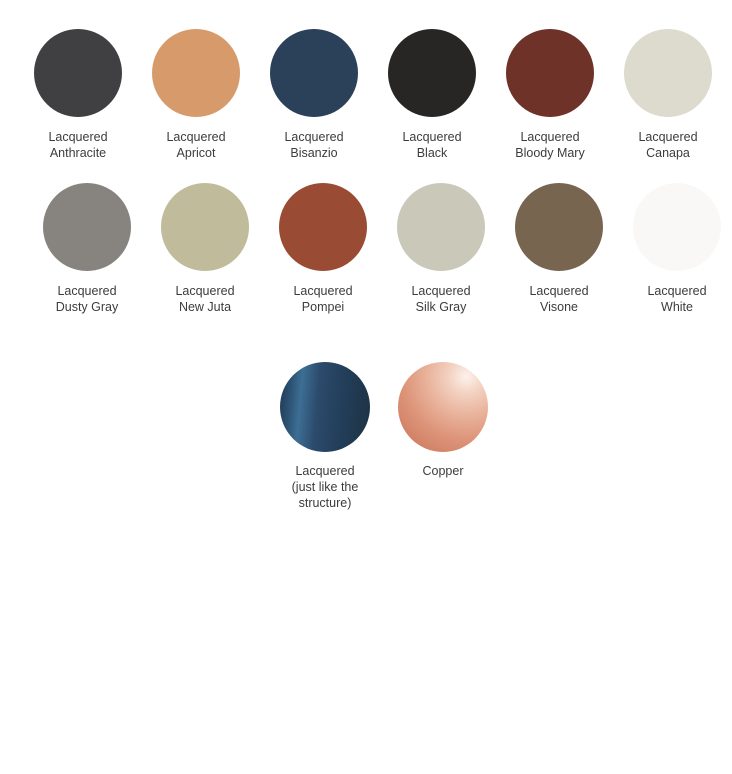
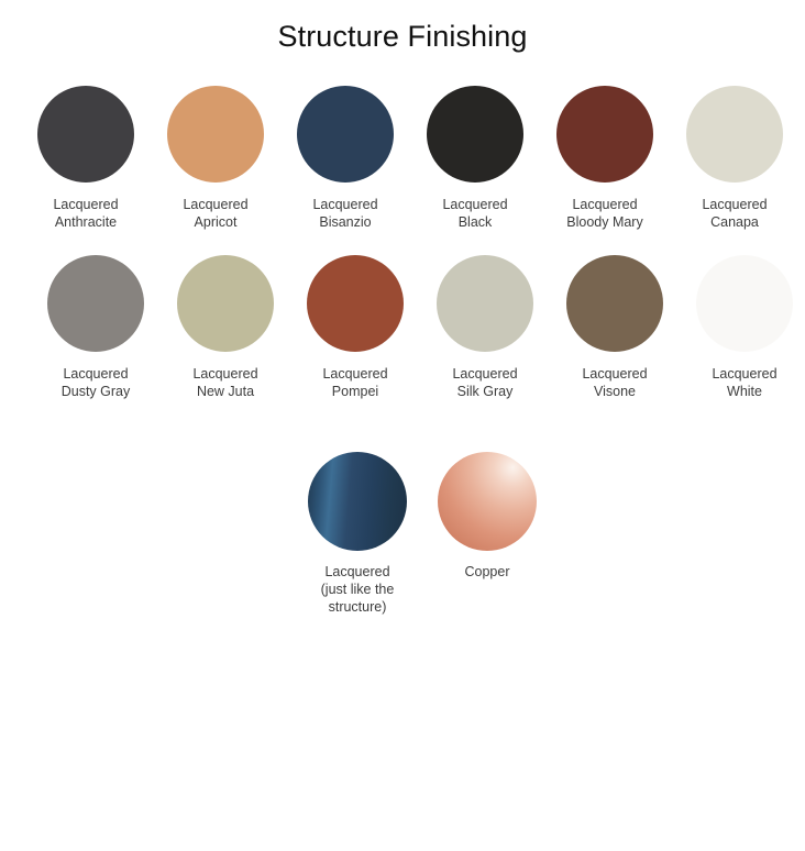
+ Structure Finishing
  Lacquered
  Anthracite
  Lacquered
  Apricot
  Lacquered
  Bisanzio
  Lacquered
  Black
  Lacquered
  Bloody Mary
  Lacquered
  Canapa
  Lacquered
  Dusty Gray
  Lacquered
  New Juta
  Lacquered
  Pompei
  Lacquered
  Silk Gray
  Lacquered
  Visone
  Lacquered
  White
  Lacquered
  (just like the
  structure)
  Copper
